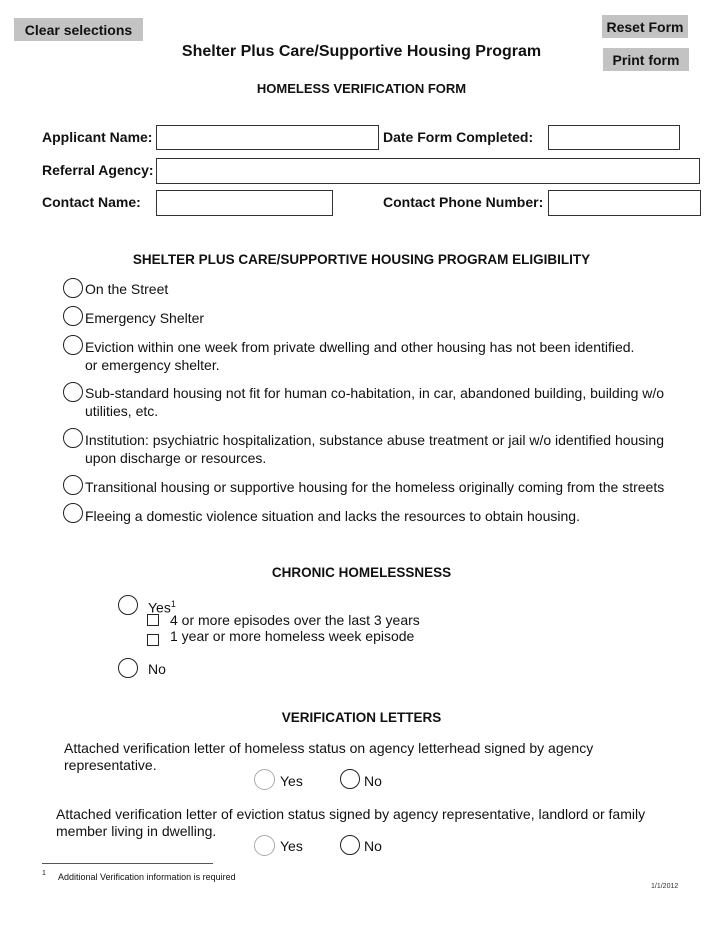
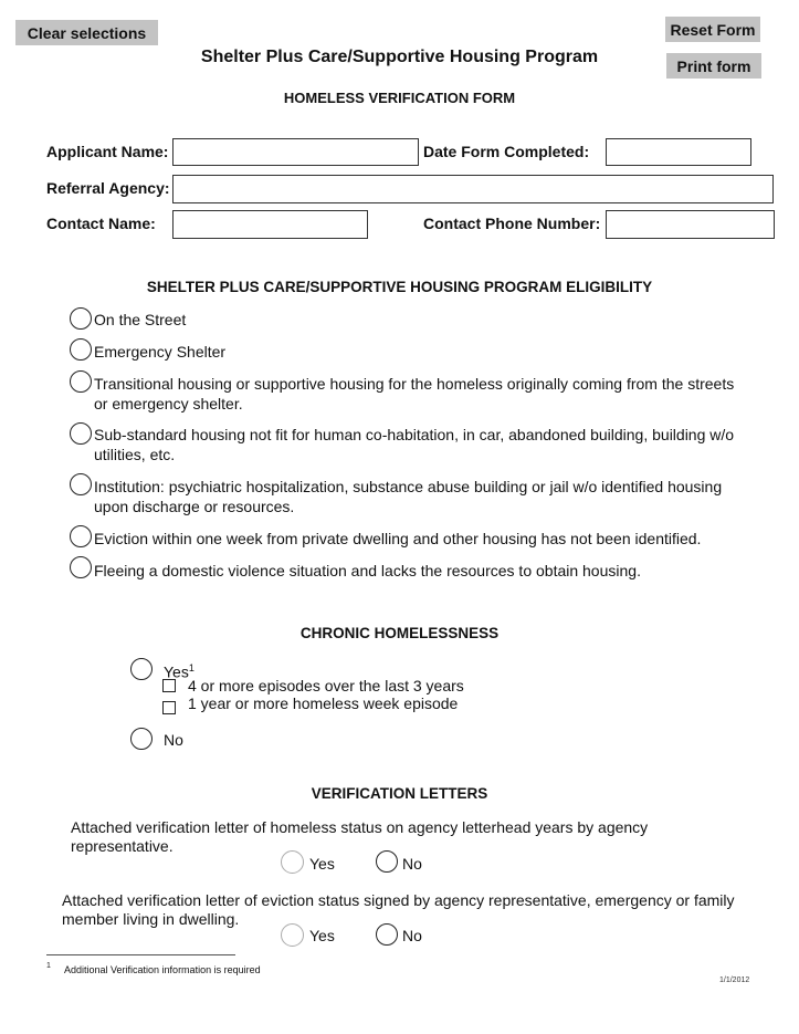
  Clear selections
  Reset Form
  Print form
  Shelter Plus Care/Supportive Housing Program
  HOMELESS VERIFICATION FORM
  Applicant Name:
  Date Form Completed:
  Referral Agency:
  Contact Name:
  Contact Phone Number:
  SHELTER PLUS CARE/SUPPORTIVE HOUSING PROGRAM ELIGIBILITY
  On the Street
  Emergency Shelter
- Eviction within one week from private dwelling and other housing has not been identified.
+ Transitional housing or supportive housing for the homeless originally coming from the streets
  or emergency shelter.
  Sub-standard housing not fit for human co-habitation, in car, abandoned building, building w/o
  utilities, etc.
- Institution: psychiatric hospitalization, substance abuse treatment or jail w/o identified housing
+ Institution: psychiatric hospitalization, substance abuse building or jail w/o identified housing
  upon discharge or resources.
- Transitional housing or supportive housing for the homeless originally coming from the streets
+ Eviction within one week from private dwelling and other housing has not been identified.
  Fleeing a domestic violence situation and lacks the resources to obtain housing.
  CHRONIC HOMELESSNESS
  Yes1
  4 or more episodes over the last 3 years
  1 year or more homeless week episode
  No
  VERIFICATION LETTERS
- Attached verification letter of homeless status on agency letterhead signed by agency
+ Attached verification letter of homeless status on agency letterhead years by agency
  representative.
  Yes
  No
- Attached verification letter of eviction status signed by agency representative, landlord or family
+ Attached verification letter of eviction status signed by agency representative, emergency or family
  member living in dwelling.
  Yes
  No
  Additional Verification information is required
